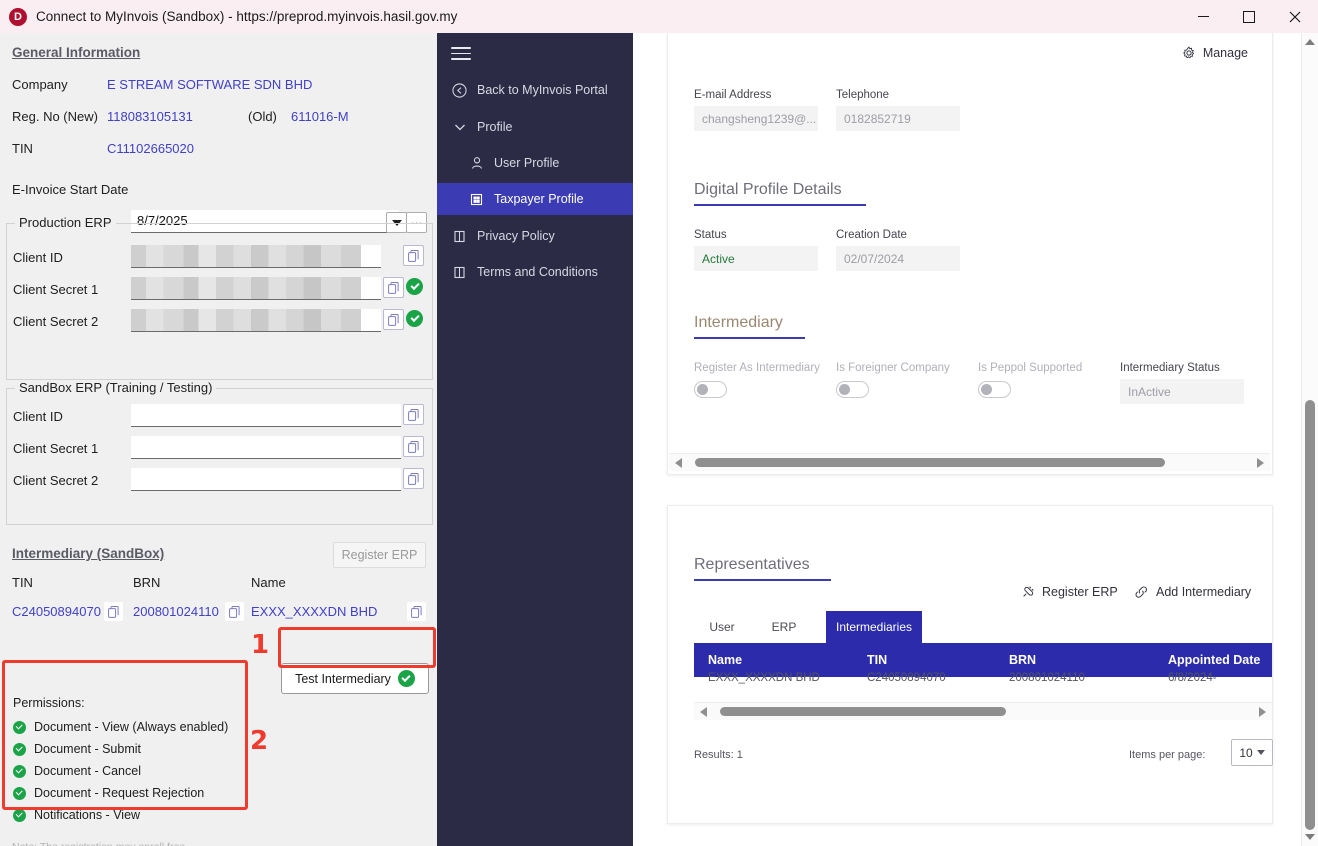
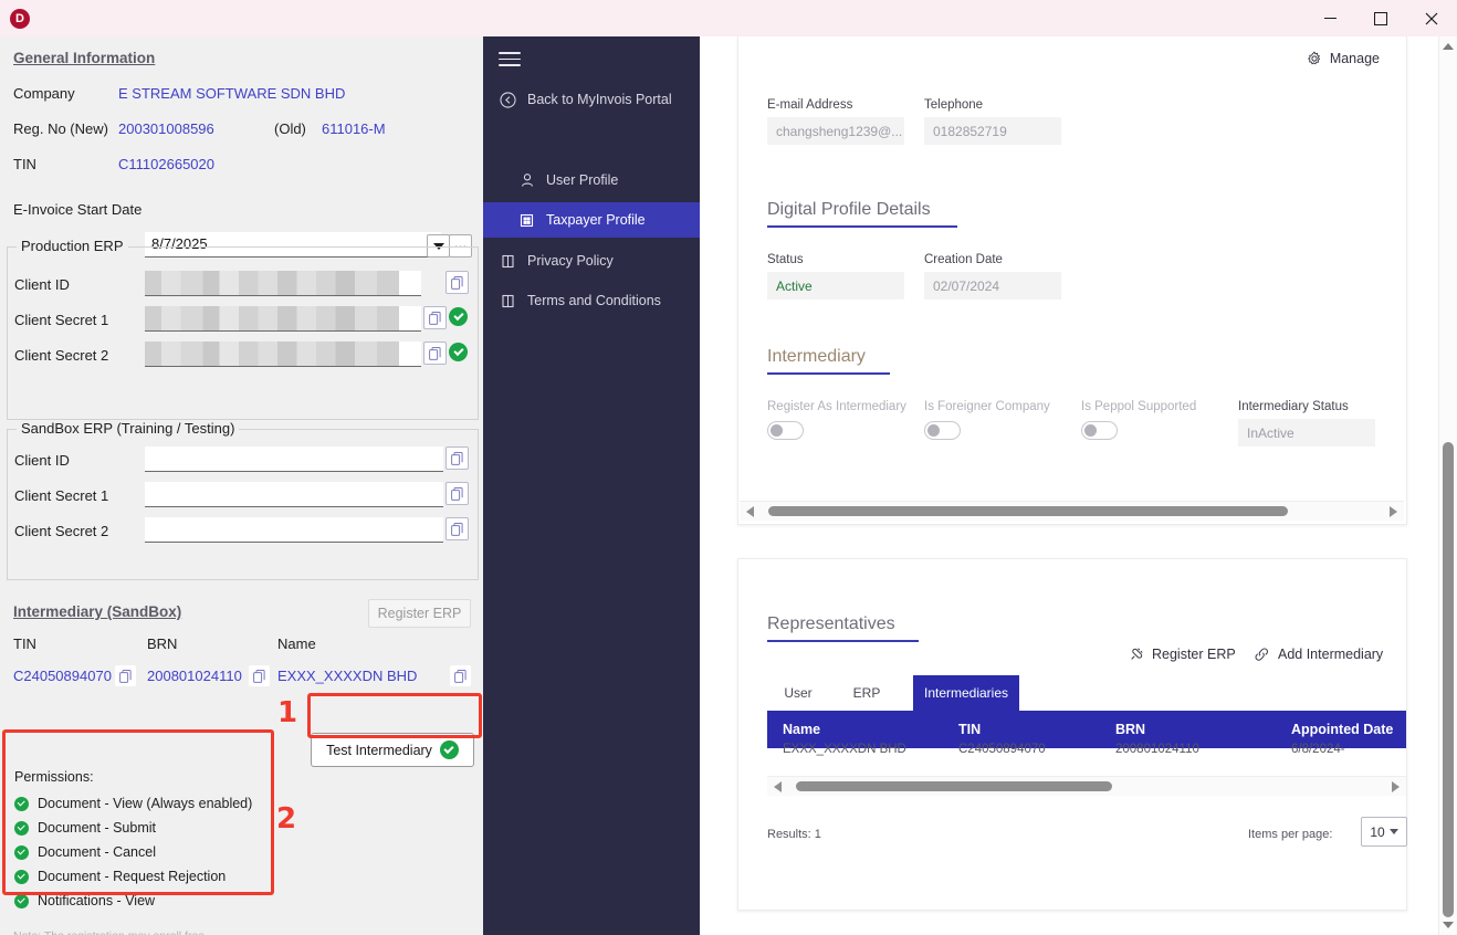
- Connect to MyInvois (Sandbox) - https://preprod.myinvois.hasil.gov.my
  General Information
  Company
  E STREAM SOFTWARE SDN BHD
  Reg. No (New)
- 118083105131
+ 200301008596
  (Old)
  611016-M
  TIN
  C11102665020
  E-Invoice Start Date
  8/7/2025
  …
  Production ERP
  Client ID
  Client Secret 1
  Client Secret 2
  SandBox ERP (Training / Testing)
  Client ID
  Client Secret 1
  Client Secret 2
  Register ERP
  Intermediary (SandBox)
  TIN
  BRN
  Name
  C24050894070
  200801024110
  EXXX_XXXXDN BHD
  Test Intermediary
  Permissions:
  Document - View (Always enabled)
  Document - Submit
  Document - Cancel
  Document - Request Rejection
  Notifications - View
  1
  2
  Back to MyInvois Portal
- Profile
  User Profile
  Taxpayer Profile
  Privacy Policy
  Terms and Conditions
  Manage
  E-mail Address
  changsheng1239@...
  Telephone
  0182852719
  Digital Profile Details
  Status
  Active
  Creation Date
  02/07/2024
  Intermediary
  Register As Intermediary
  Is Foreigner Company
  Is Peppol Supported
  Intermediary Status
  InActive
  Representatives
  Register ERP
  Add Intermediary
  User
  ERP
  Intermediaries
  Name
  TIN
  BRN
  Appointed Date
  EXXX_XXXXDN BHD
  C24050894070
  200801024110
  6/8/2024-
  Results: 1
  Items per page:
  10
